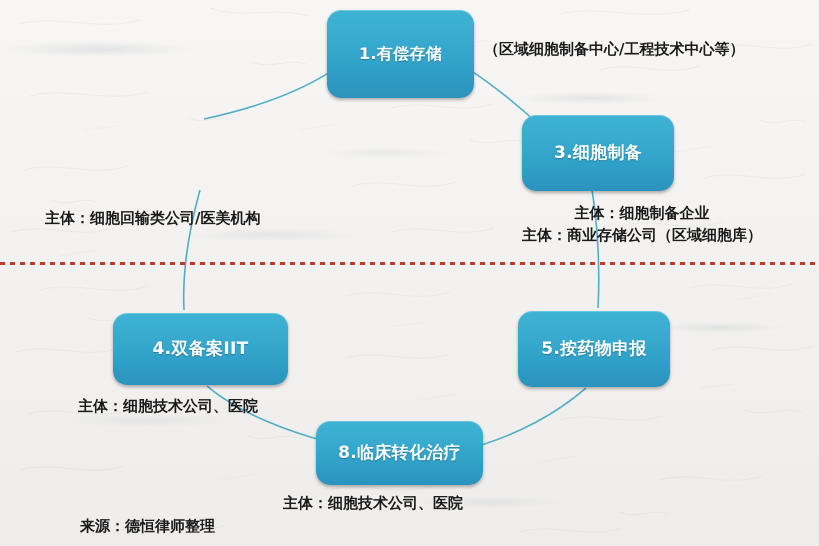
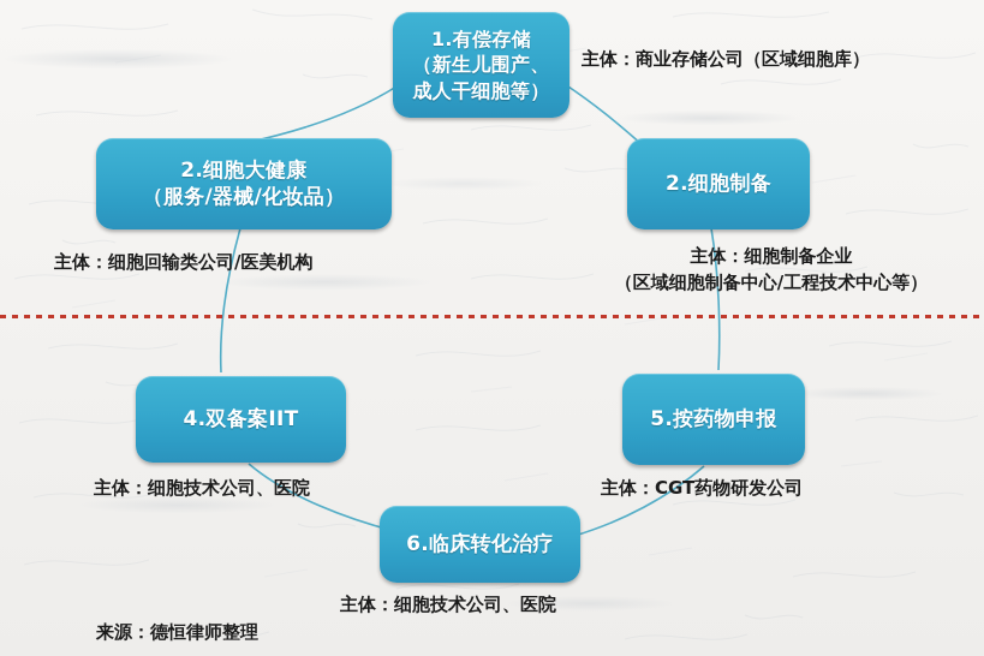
  1.有偿存储
+ （新生儿围产、
+ 成人干细胞等）
+ 2.细胞大健康
+ （服务/器械/化妆品）
- 3.细胞制备
+ 2.细胞制备
  4.双备案IIT
  5.按药物申报
- 8.临床转化治疗
+ 6.临床转化治疗
- （区域细胞制备中心/工程技术中心等）
+ 主体：商业存储公司（区域细胞库）
  主体：细胞回输类公司/医美机构
  主体：细胞制备企业
- 主体：商业存储公司（区域细胞库）
+ （区域细胞制备中心/工程技术中心等）
  主体：细胞技术公司、医院
+ 主体：CGT药物研发公司
  主体：细胞技术公司、医院
  来源：德恒律师整理
